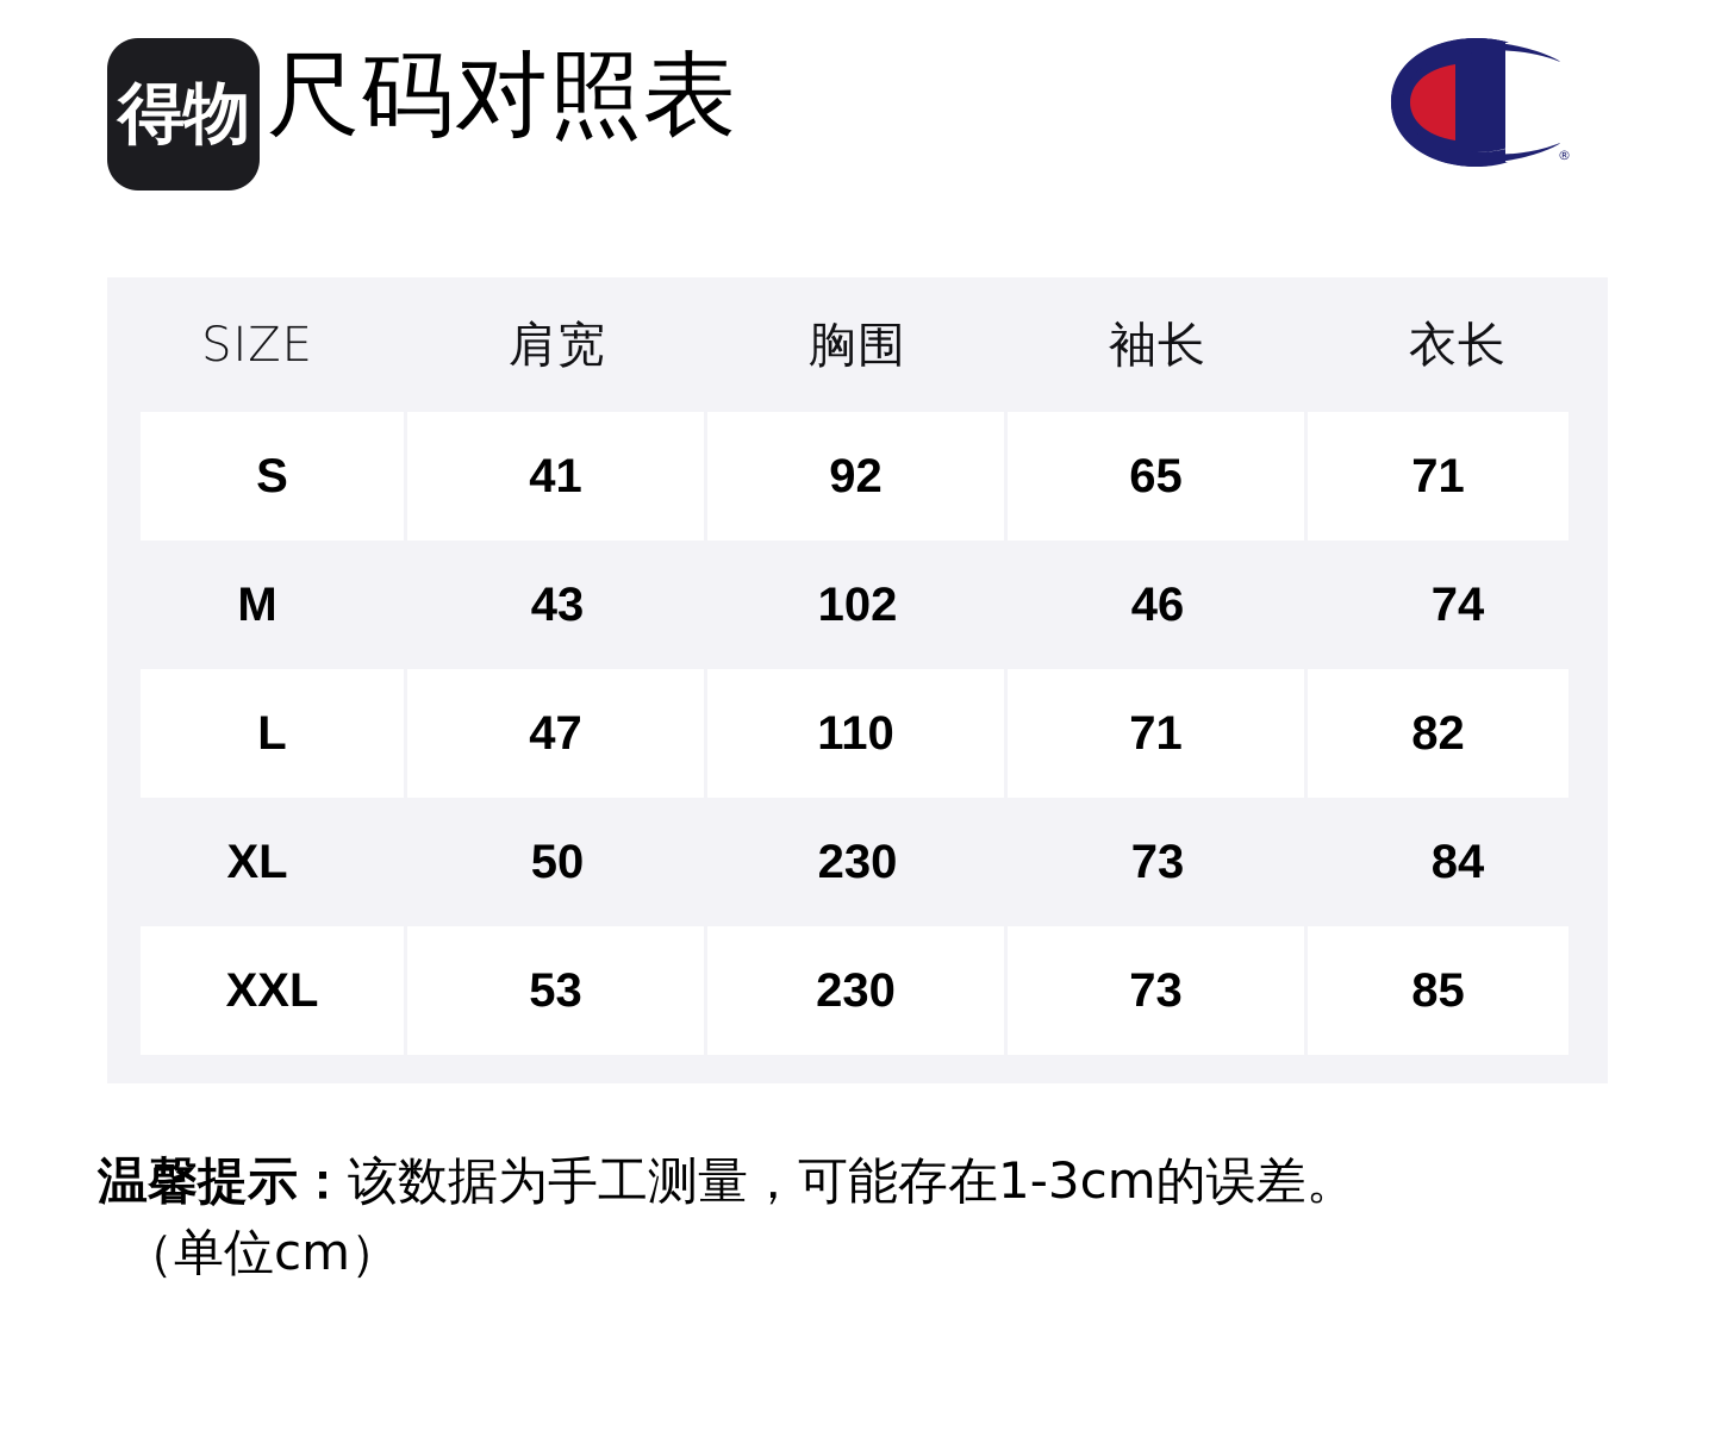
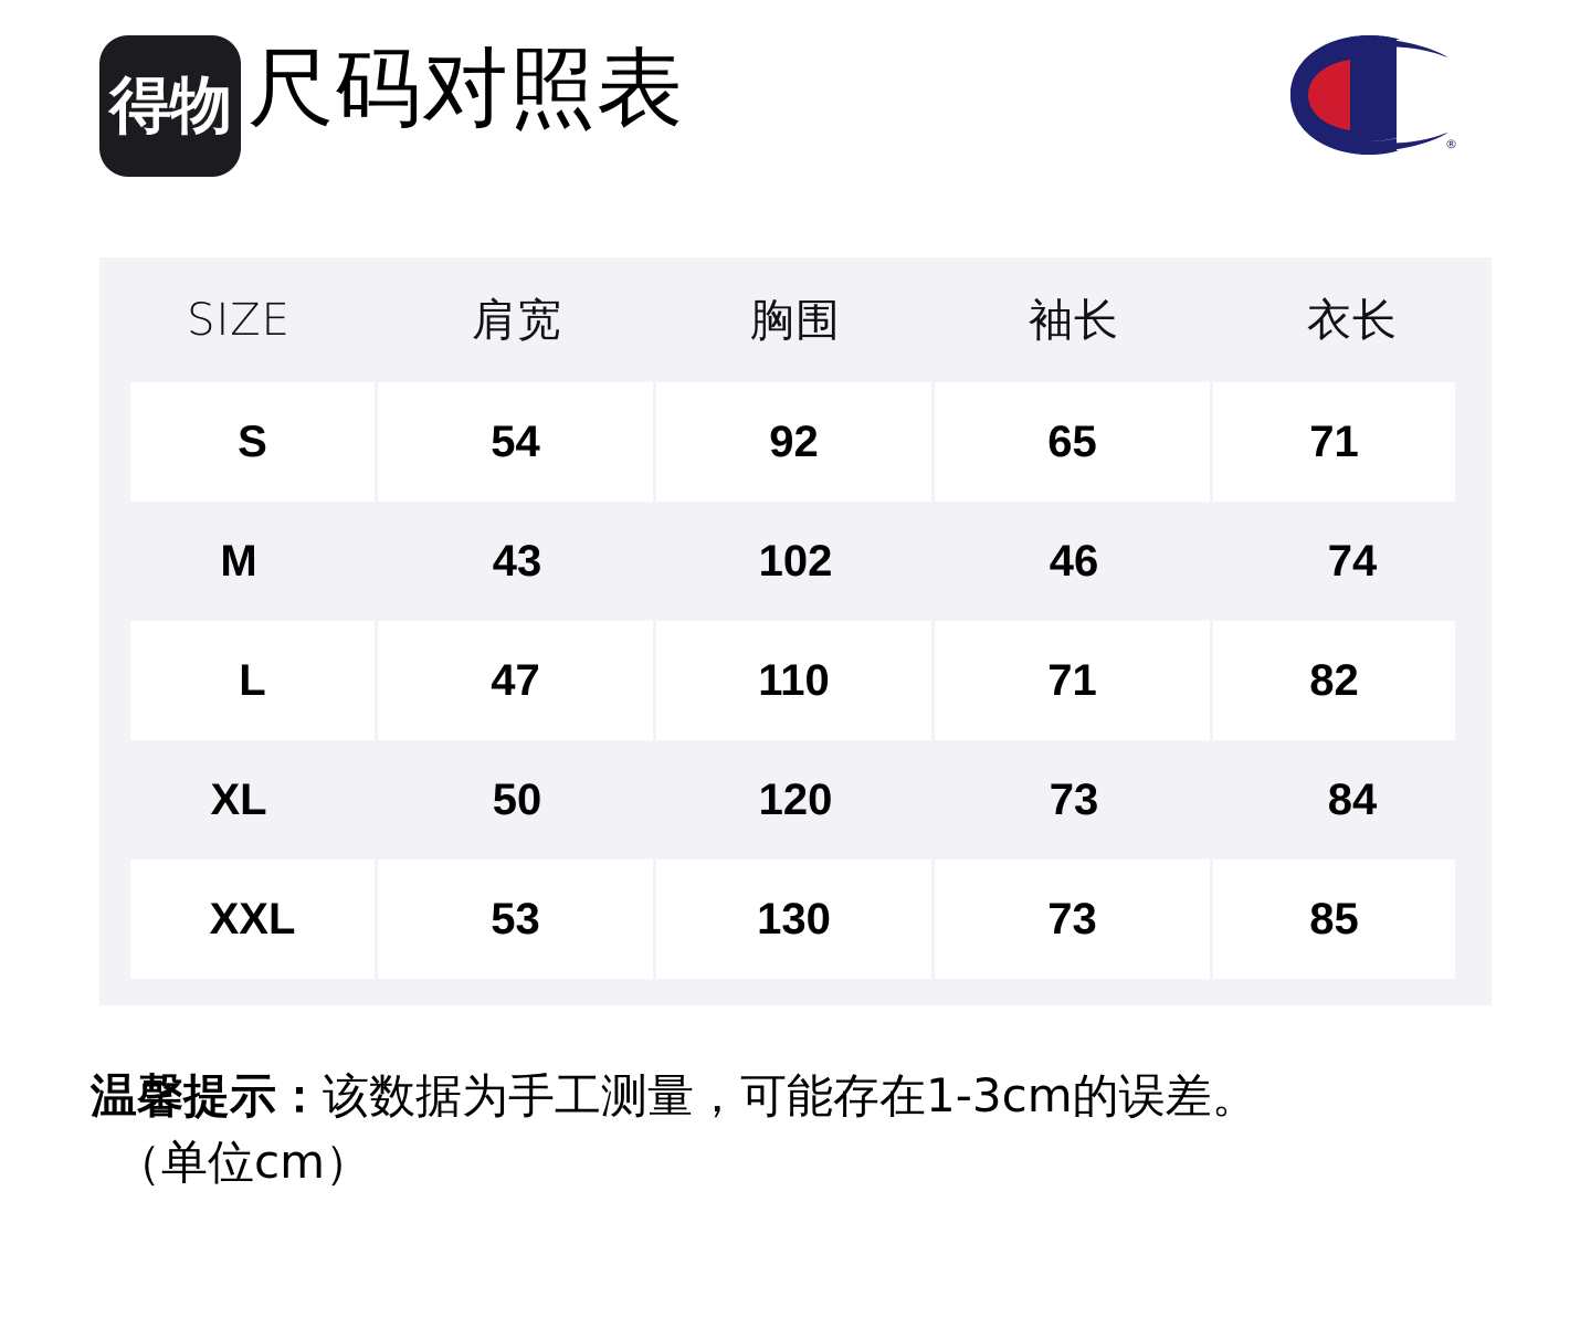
  得物
  尺码对照表
  ®
  SIZE	肩宽	胸围	袖长	衣长
- S	41	92	65	71
+ S	54	92	65	71
  M	43	102	46	74
  L	47	110	71	82
- XL	50	230	73	84
+ XL	50	120	73	84
- XXL	53	230	73	85
+ XXL	53	130	73	85
  温馨提示：该数据为手工测量，可能存在1-3cm的误差。
  （单位cm）
